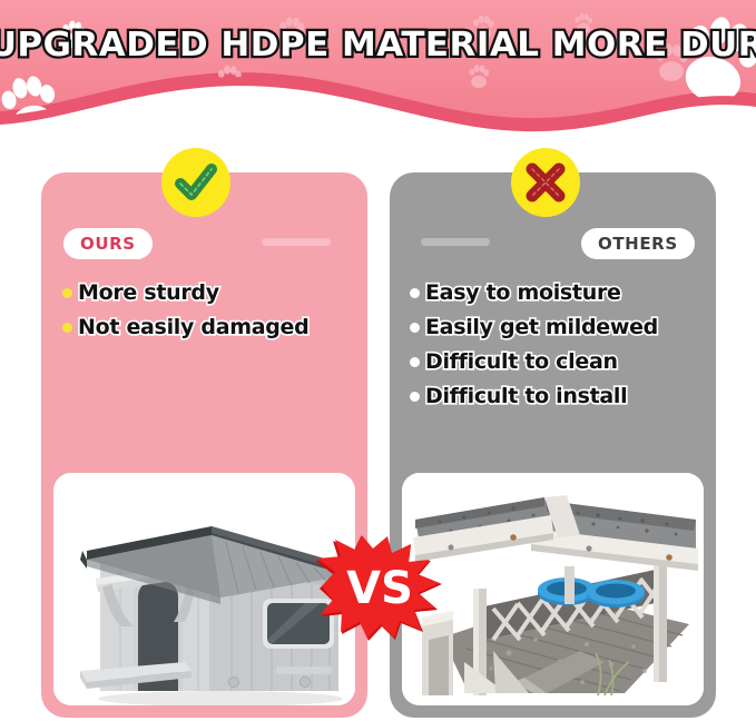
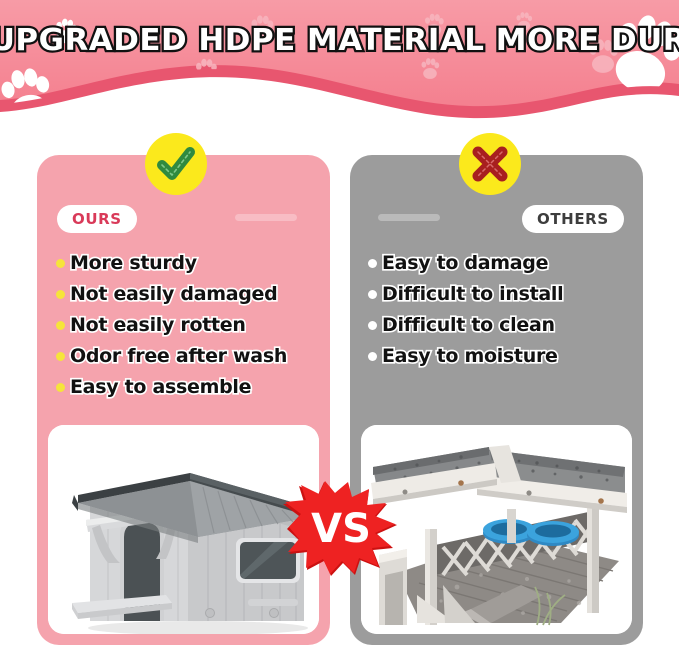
  UPGRADED HDPE MATERIAL MORE DUR
  OURS
  More sturdy
  Not easily damaged
+ Not easily rotten
+ Odor free after wash
+ Easy to assemble
  OTHERS
+ Easy to damage
- Easy to moisture
+ Difficult to install
- Easily get mildewed
  Difficult to clean
- Difficult to install
+ Easy to moisture
  VS
